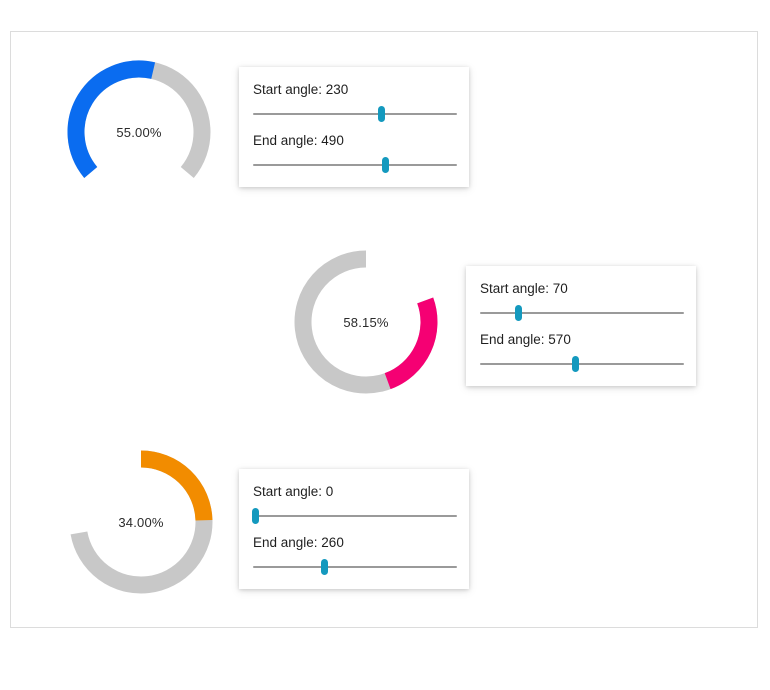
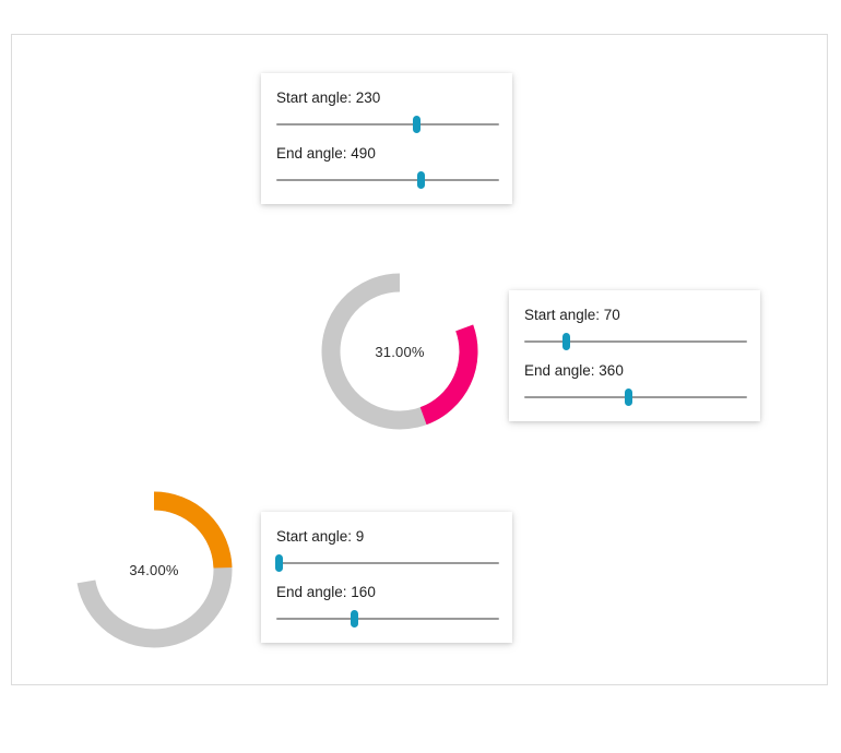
- 55.00%
  Start angle: 230
  End angle: 490
- 58.15%
+ 31.00%
  Start angle: 70
- End angle: 570
+ End angle: 360
  34.00%
- Start angle: 0
+ Start angle: 9
- End angle: 260
+ End angle: 160
